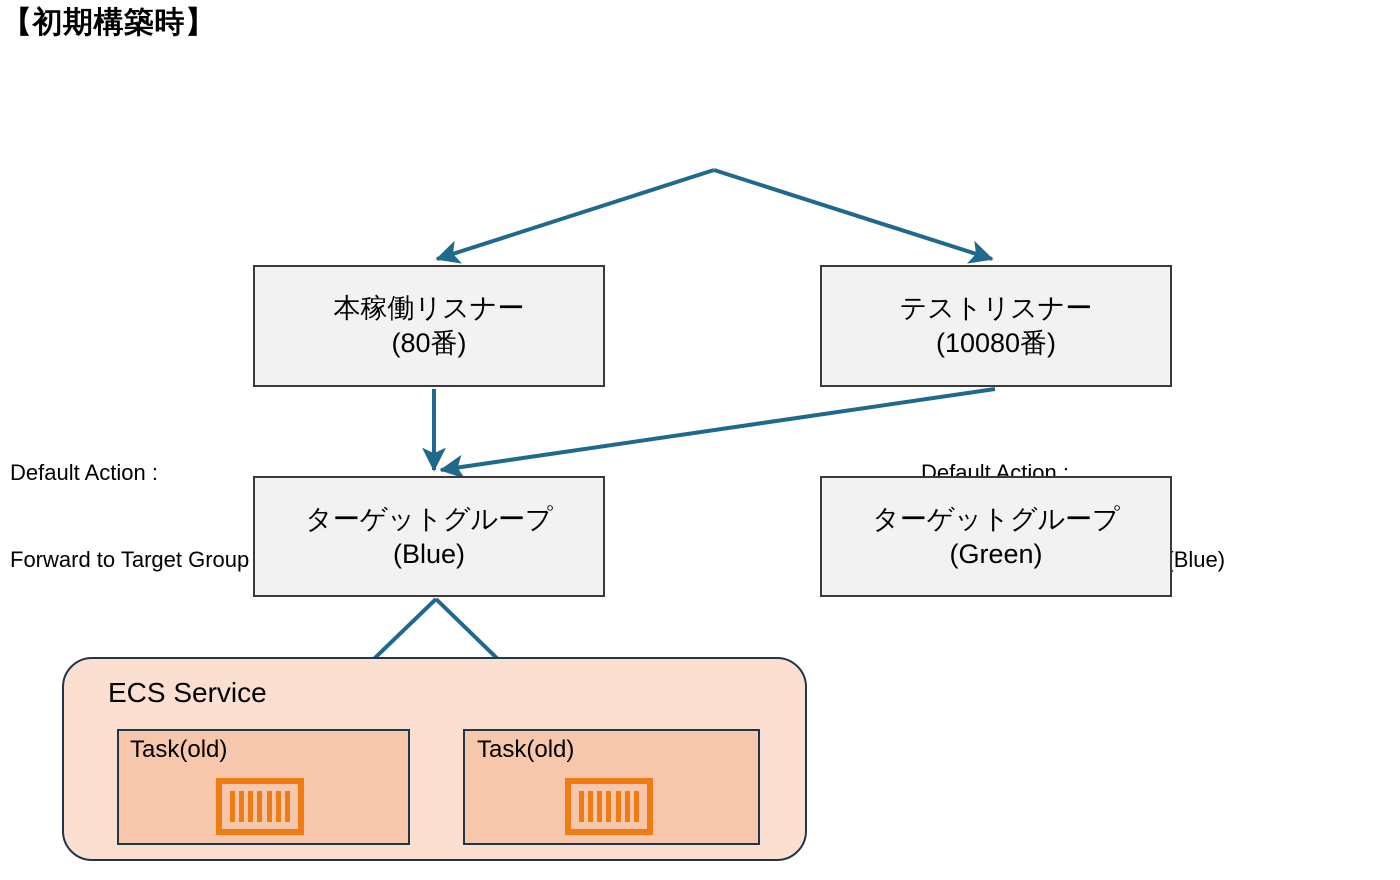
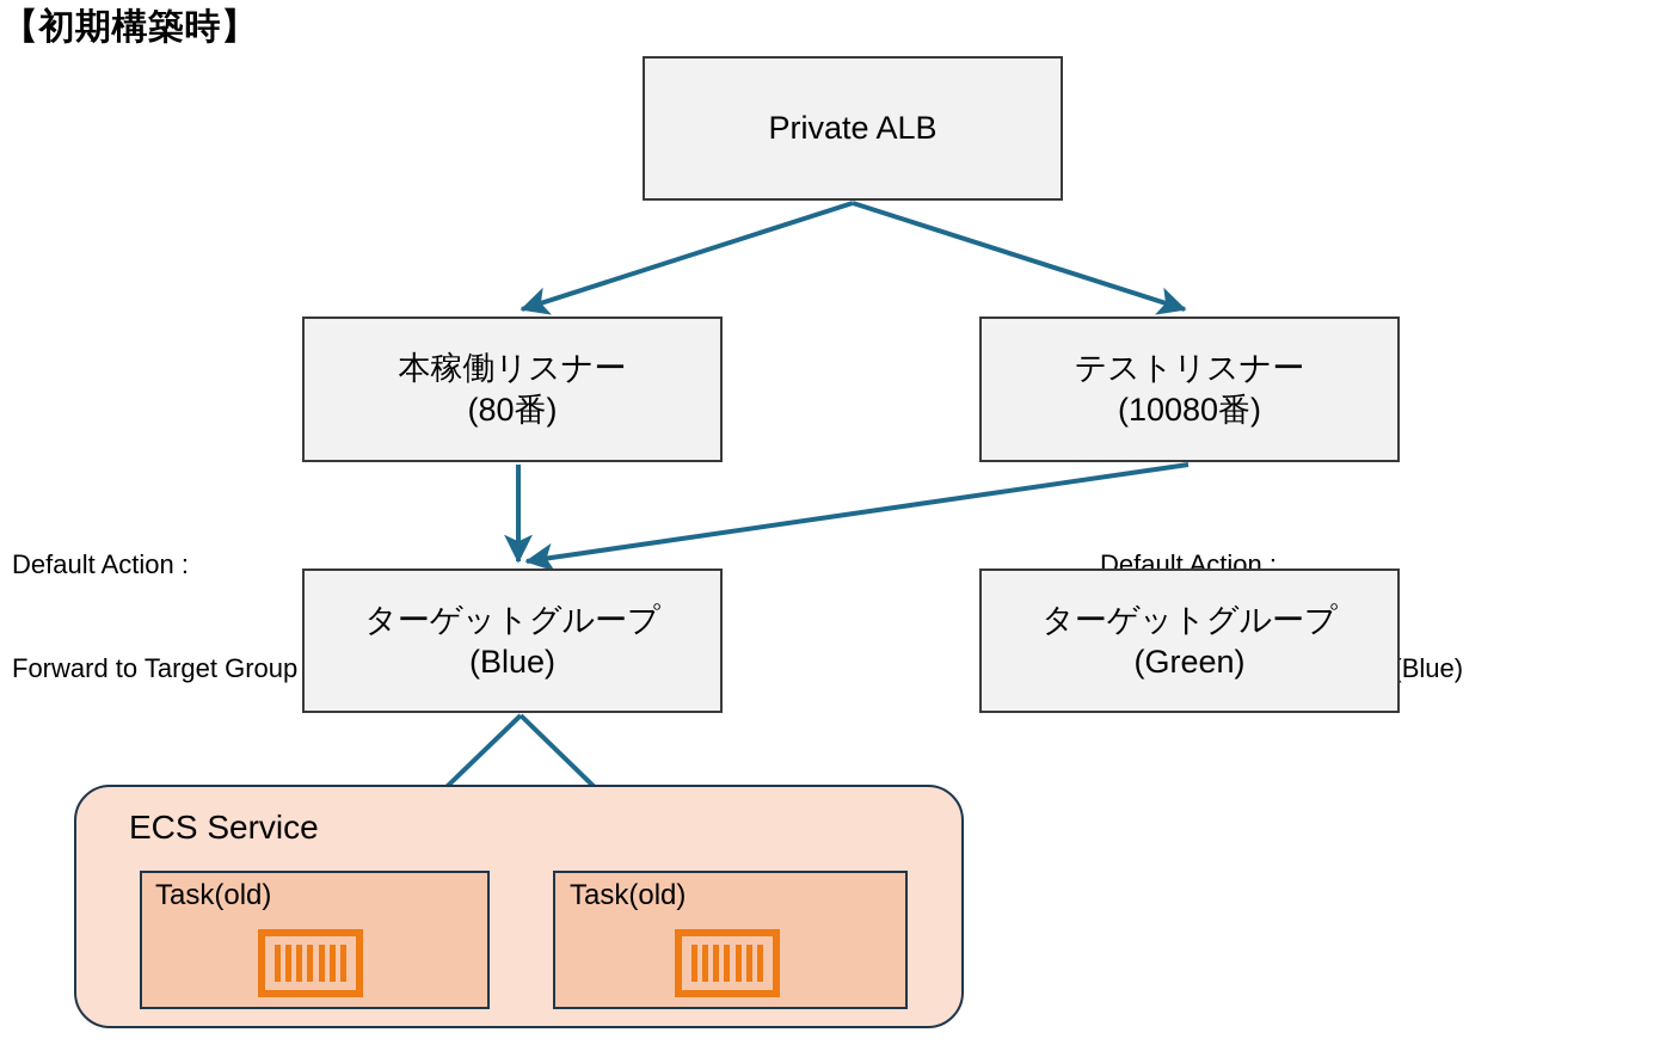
  【初期構築時】
+ Private ALB
  本稼働リスナー
  (80番)
  テストリスナー
  (10080番)
  Default Action :
  Forward to Target Group
  Default Action :
  ターゲットグループ
  (Blue)
  ターゲットグループ
  (Green)
  ECS Service
  Task(old)
  Task(old)
